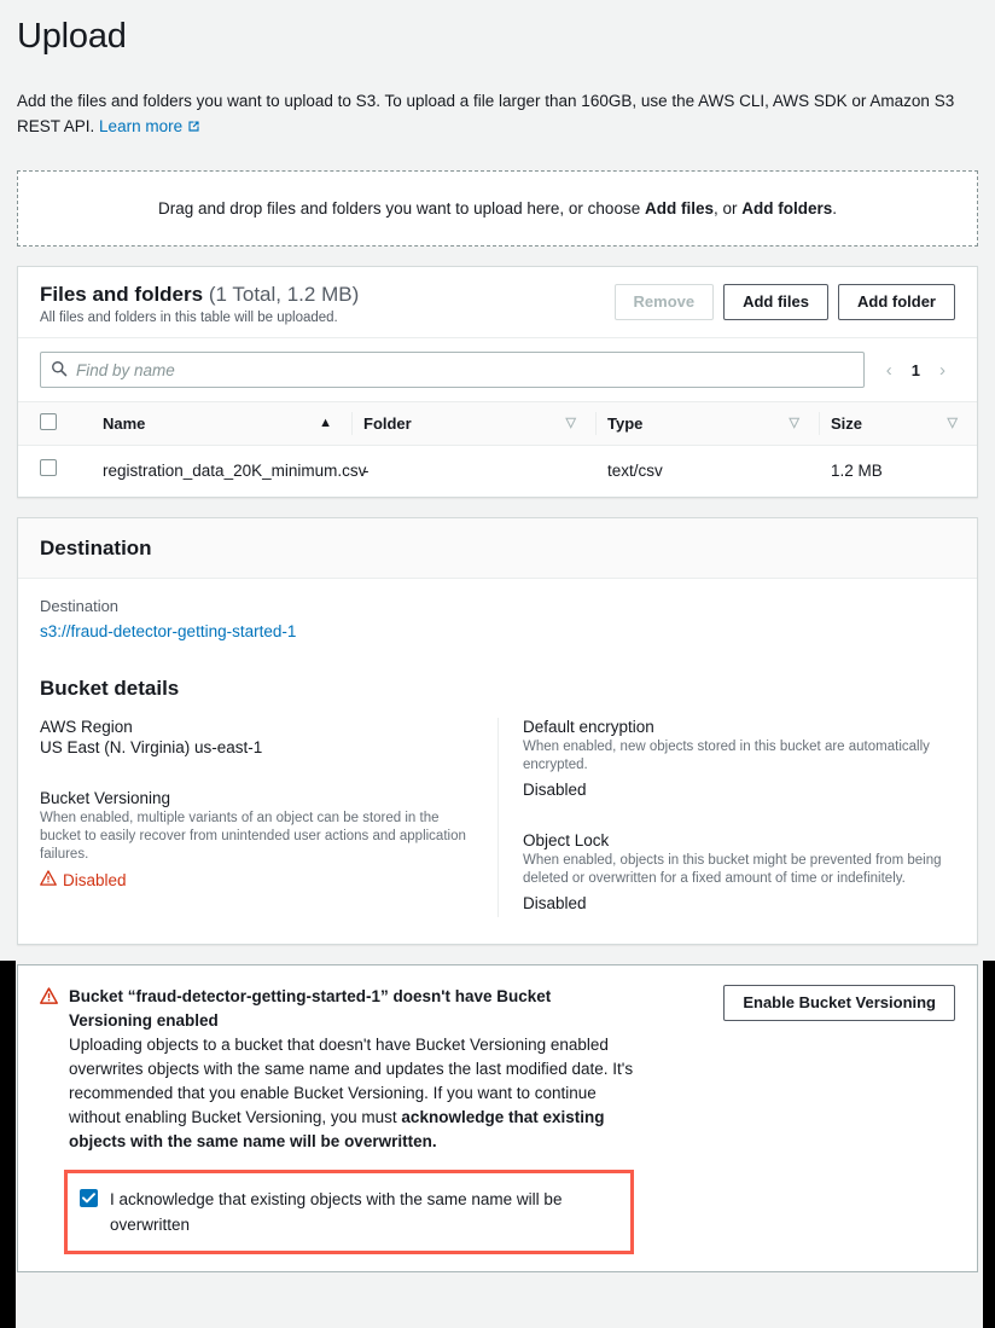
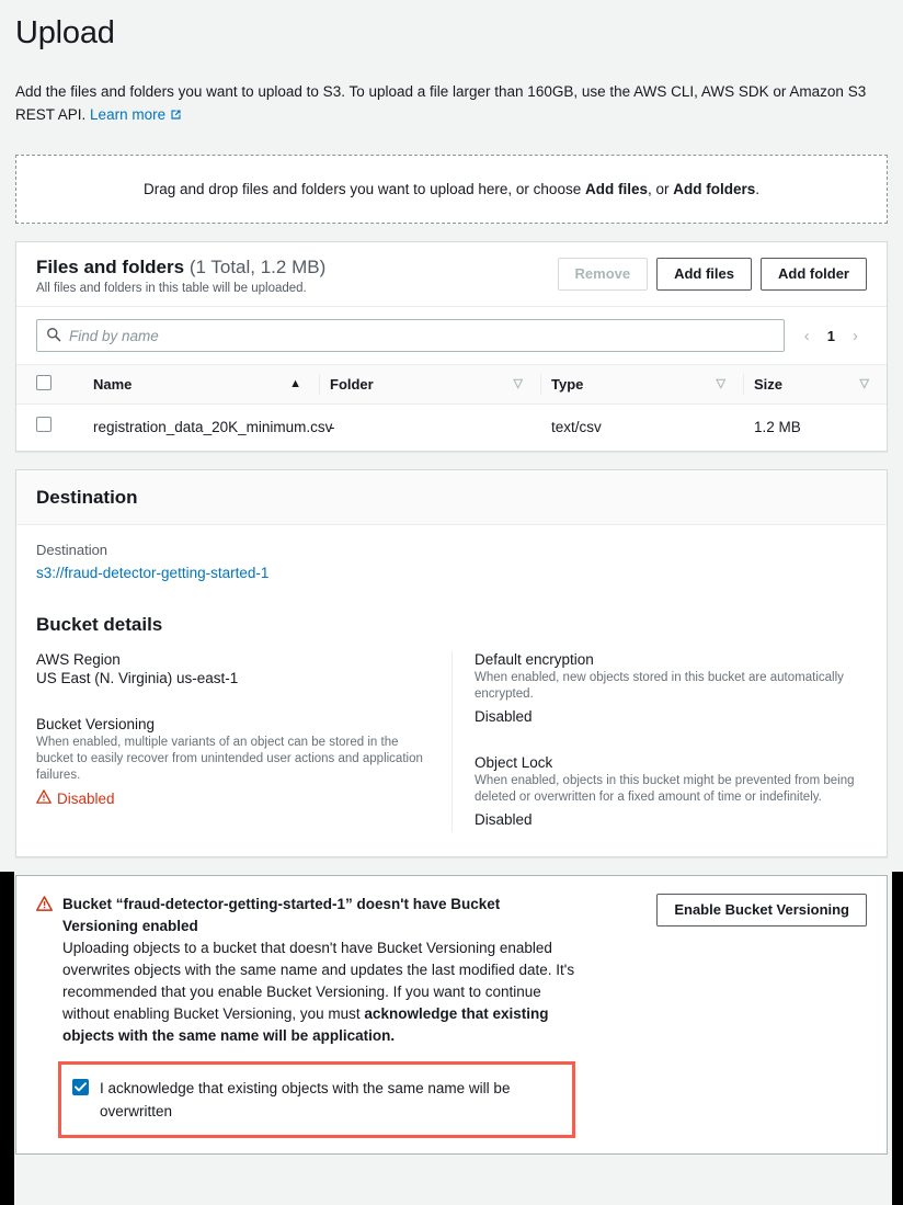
  Upload
  Add the files and folders you want to upload to S3. To upload a file larger than 160GB, use the AWS CLI, AWS SDK or Amazon S3 REST API. Learn more
  Drag and drop files and folders you want to upload here, or choose Add files, or Add folders.
  Files and folders (1 Total, 1.2 MB)
  All files and folders in this table will be uploaded.
  Remove
  Add files
  Add folder
  Find by name
  ‹
  1
  ›
  	Name ▲	Folder ▽	Type ▽	Size ▽
  	registration_data_20K_minimum.csv	-	text/csv	1.2 MB
  Destination
  Destination
  s3://fraud-detector-getting-started-1
  Bucket details
  AWS Region
  US East (N. Virginia) us-east-1
  Bucket Versioning
  When enabled, multiple variants of an object can be stored in the bucket to easily recover from unintended user actions and application failures.
  Disabled
  Default encryption
  When enabled, new objects stored in this bucket are automatically encrypted.
  Disabled
  Object Lock
  When enabled, objects in this bucket might be prevented from being deleted or overwritten for a fixed amount of time or indefinitely.
  Disabled
  Bucket “fraud-detector-getting-started-1” doesn't have Bucket Versioning enabled
- Uploading objects to a bucket that doesn't have Bucket Versioning enabled overwrites objects with the same name and updates the last modified date. It's recommended that you enable Bucket Versioning. If you want to continue without enabling Bucket Versioning, you must acknowledge that existing objects with the same name will be overwritten.
+ Uploading objects to a bucket that doesn't have Bucket Versioning enabled overwrites objects with the same name and updates the last modified date. It's recommended that you enable Bucket Versioning. If you want to continue without enabling Bucket Versioning, you must acknowledge that existing objects with the same name will be application.
  Enable Bucket Versioning
  I acknowledge that existing objects with the same name will be overwritten
